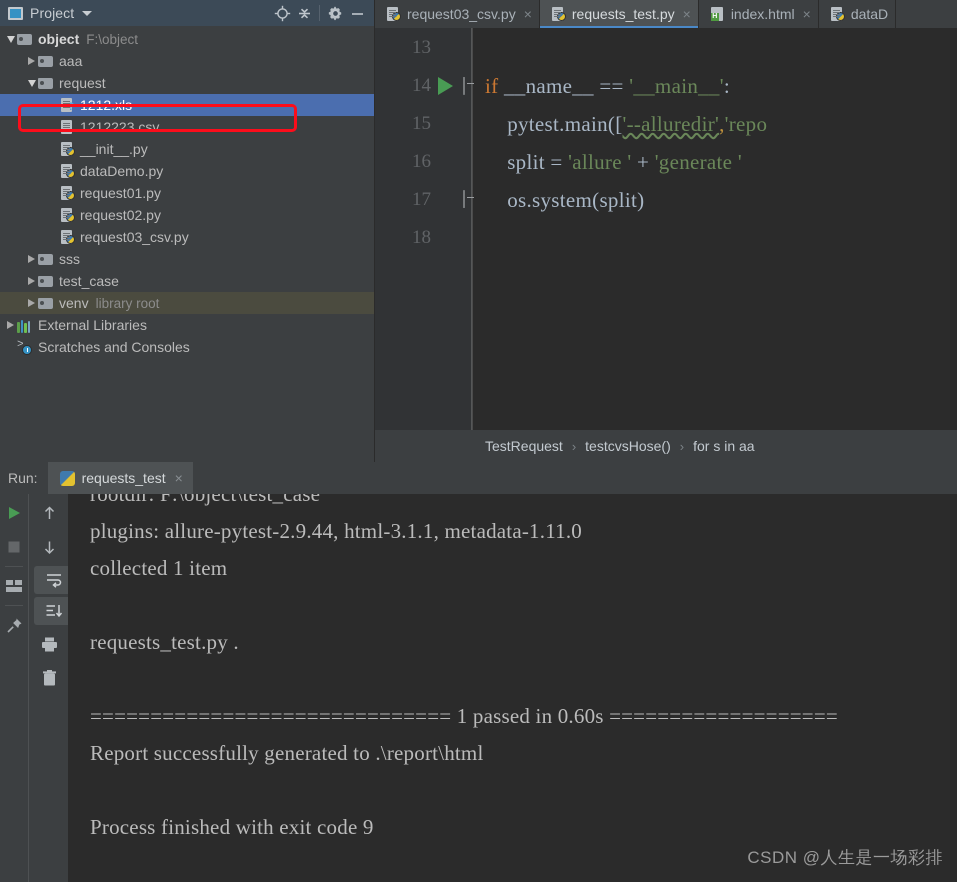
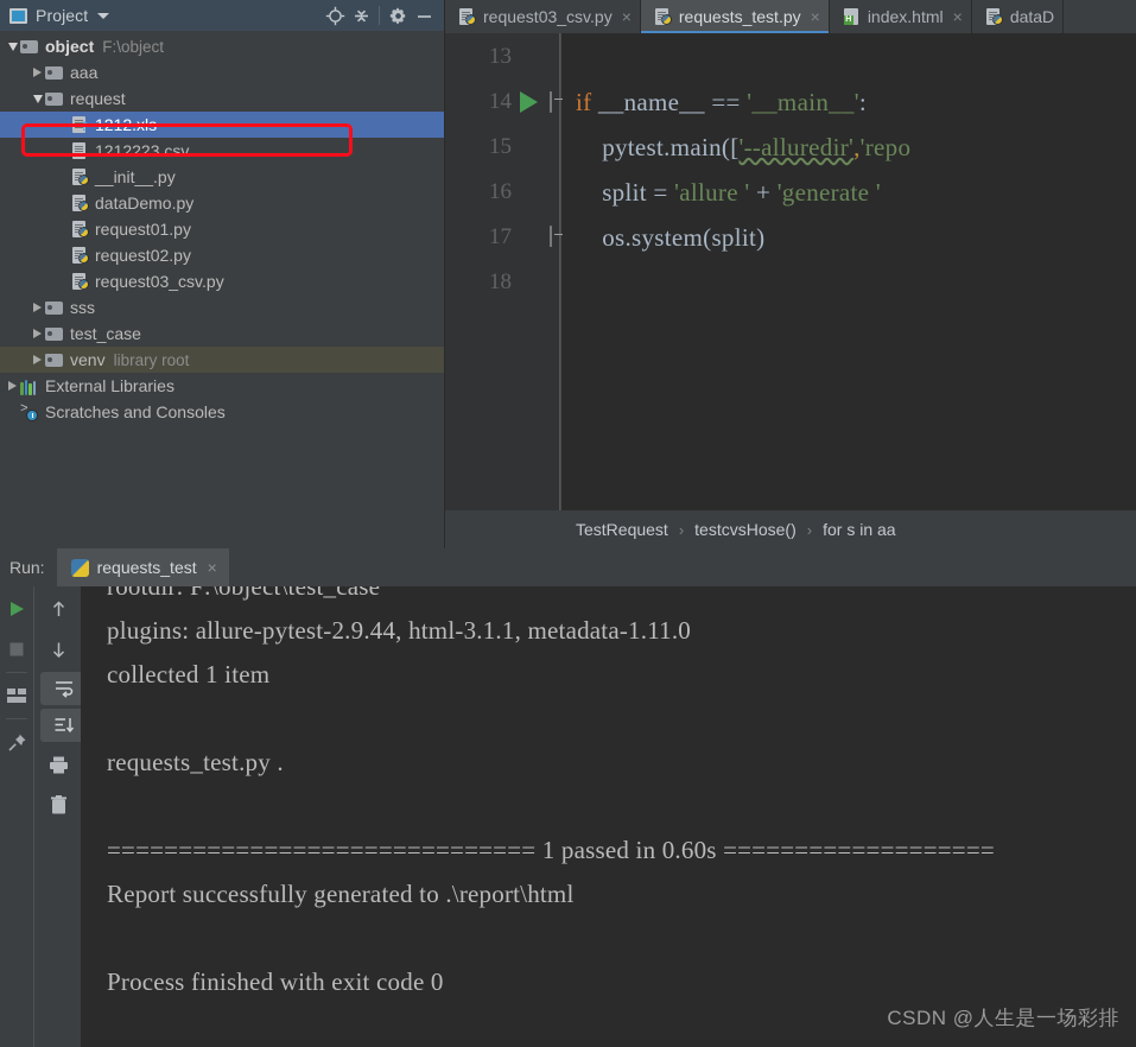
  Project
  object
  F:\object
  aaa
  request
  ?
  1212.xls
  1212223.csv
  __init__.py
  dataDemo.py
  request01.py
  request02.py
  request03_csv.py
  sss
  test_case
  venv
  library root
  External Libraries
  Scratches and Consoles
  request03_csv.py
  ×
  requests_test.py
  ×
  index.html
  ×
  dataD
  13
  14
  if __name__ == '__main__':
  15
  pytest.main(['--alluredir','repo
  16
  split = 'allure ' + 'generate '
  17
  os.system(split)
  18
  TestRequest
  ›
  testcvsHose()
  ›
  for s in aa
  Run:
  requests_test
  ×
  rootdir: F:\object\test_case
  plugins: allure-pytest-2.9.44, html-3.1.1, metadata-1.11.0
  collected 1 item
  requests_test.py .
  ============================== 1 passed in 0.60s ===================
  Report successfully generated to .\report\html
- Process finished with exit code 9
+ Process finished with exit code 0
  CSDN @人生是一场彩排
